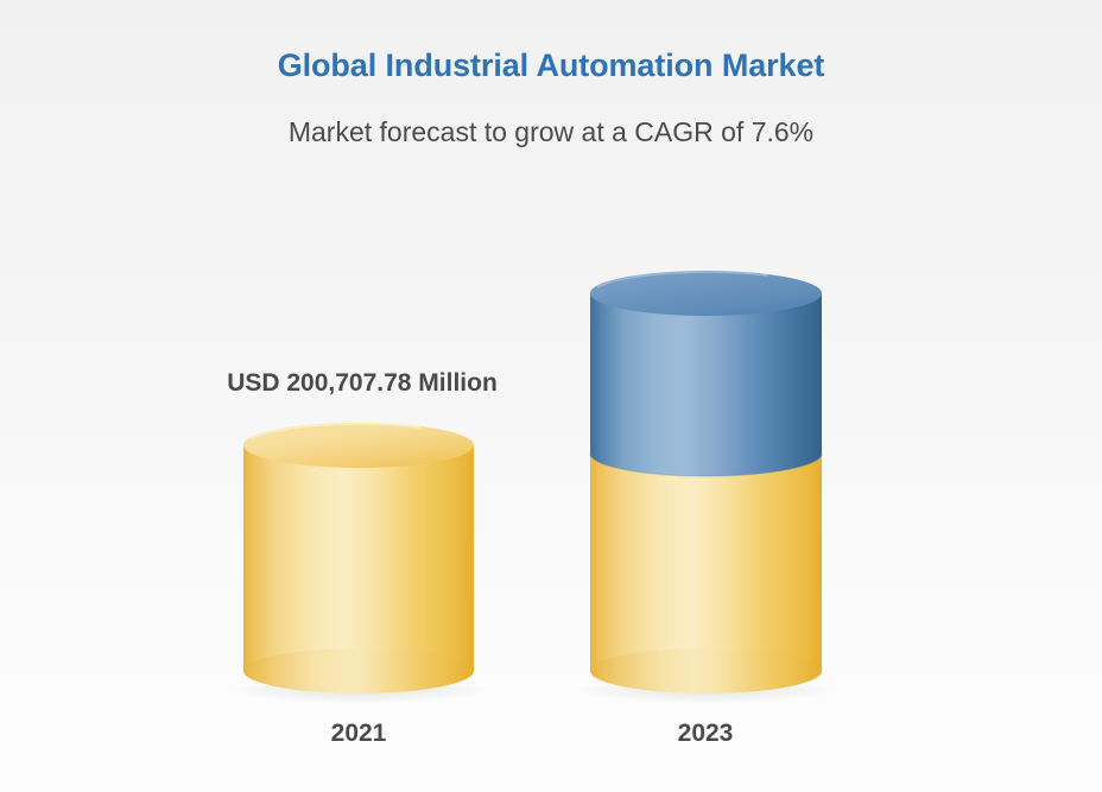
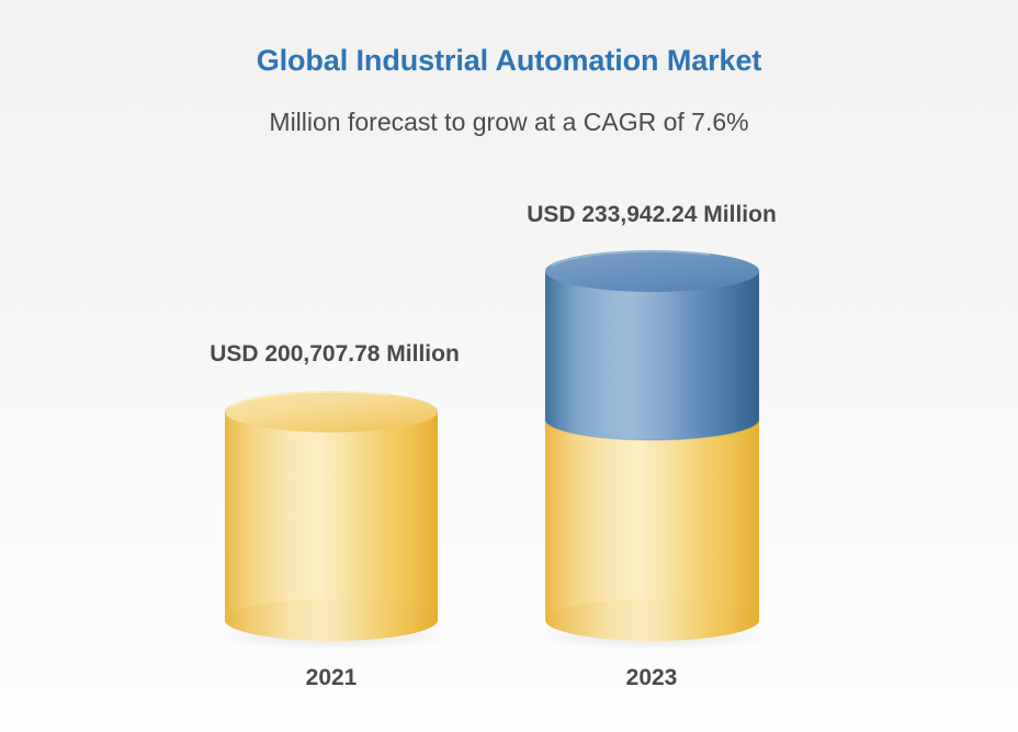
  Global Industrial Automation Market
- Market forecast to grow at a CAGR of 7.6%
+ Million forecast to grow at a CAGR of 7.6%
+ USD 233,942.24 Million
  USD 200,707.78 Million
  2021
  2023
